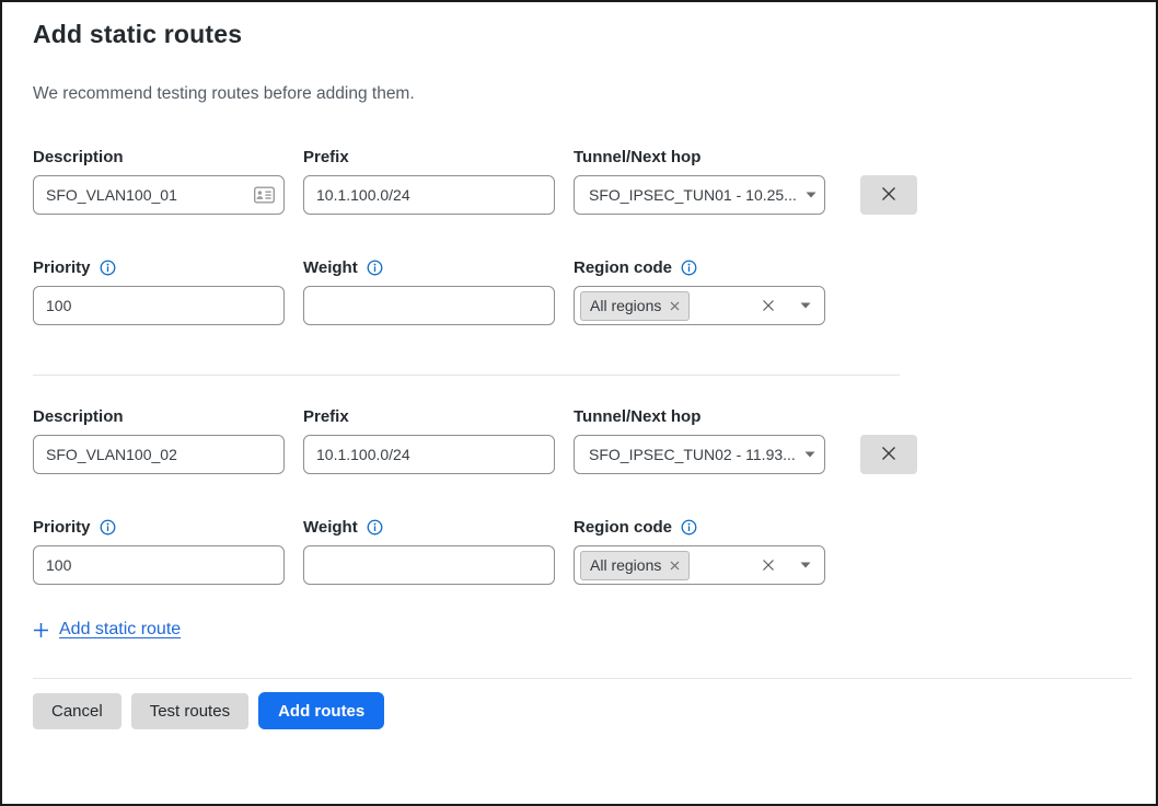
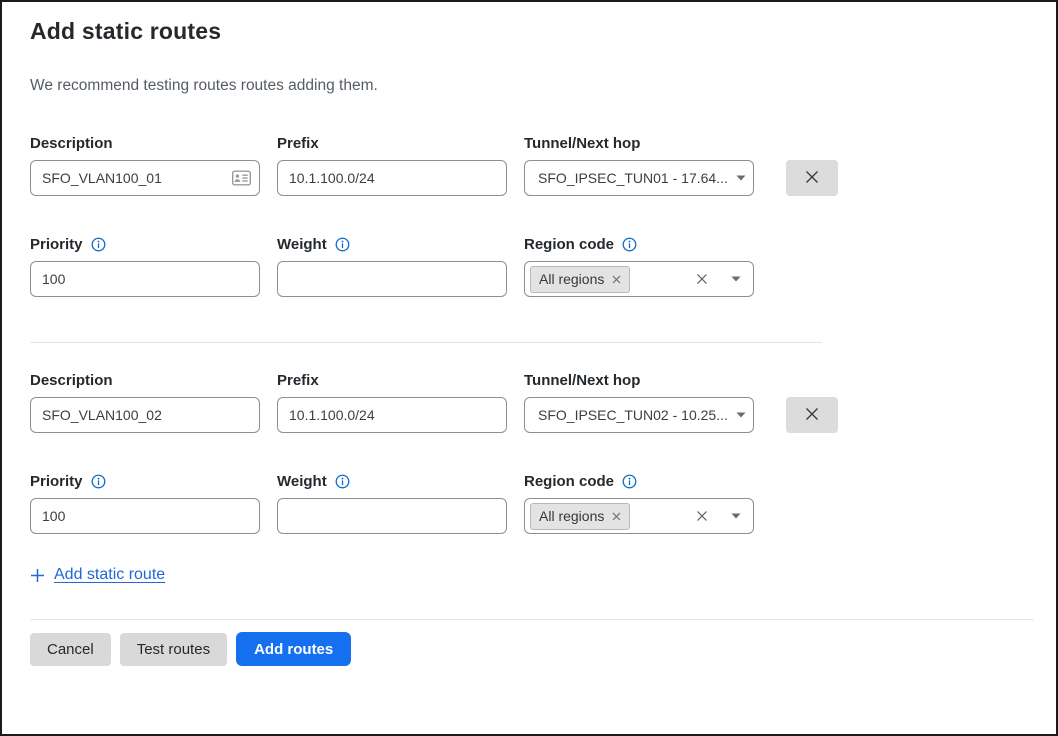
  Add static routes
- We recommend testing routes before adding them.
+ We recommend testing routes routes adding them.
  Description
  SFO_VLAN100_01
  Prefix
  10.1.100.0/24
  Tunnel/Next hop
- SFO_IPSEC_TUN01 - 10.25...
+ SFO_IPSEC_TUN01 - 17.64...
  Priority
  100
  Weight
  Region code
  All regions
  Description
  SFO_VLAN100_02
  Prefix
  10.1.100.0/24
  Tunnel/Next hop
- SFO_IPSEC_TUN02 - 11.93...
+ SFO_IPSEC_TUN02 - 10.25...
  Priority
  100
  Weight
  Region code
  All regions
  Add static route
  Cancel
  Test routes
  Add routes
